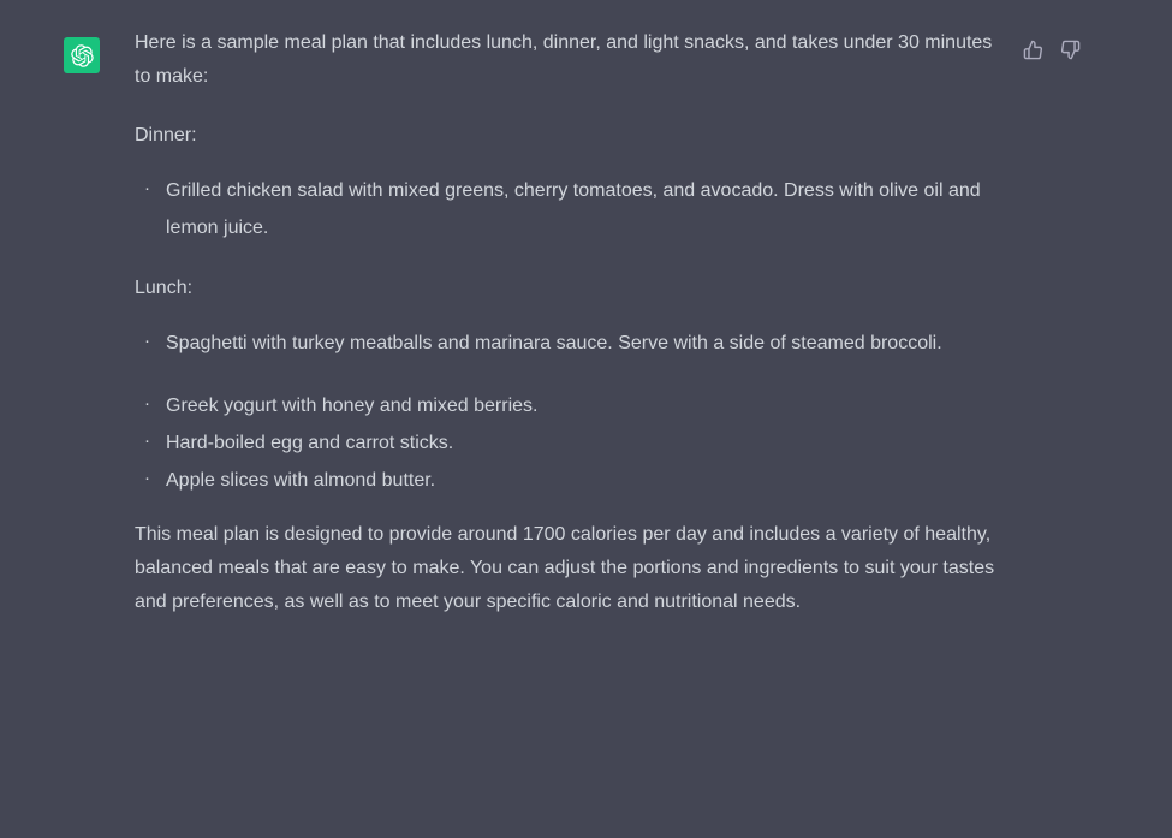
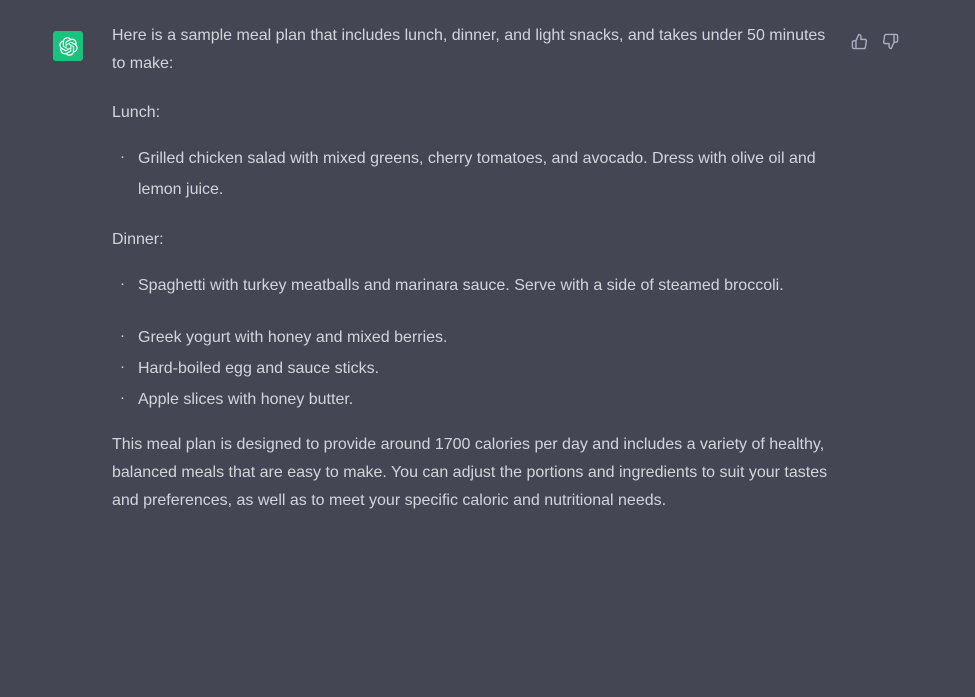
- Here is a sample meal plan that includes lunch, dinner, and light snacks, and takes under 30 minutes to make:
+ Here is a sample meal plan that includes lunch, dinner, and light snacks, and takes under 50 minutes to make:
- Dinner:
+ Lunch:
  ·
  Grilled chicken salad with mixed greens, cherry tomatoes, and avocado. Dress with olive oil and lemon juice.
- Lunch:
+ Dinner:
  ·
  Spaghetti with turkey meatballs and marinara sauce. Serve with a side of steamed broccoli.
  ·
  Greek yogurt with honey and mixed berries.
  ·
- Hard-boiled egg and carrot sticks.
+ Hard-boiled egg and sauce sticks.
  ·
- Apple slices with almond butter.
+ Apple slices with honey butter.
  This meal plan is designed to provide around 1700 calories per day and includes a variety of healthy, balanced meals that are easy to make. You can adjust the portions and ingredients to suit your tastes and preferences, as well as to meet your specific caloric and nutritional needs.
